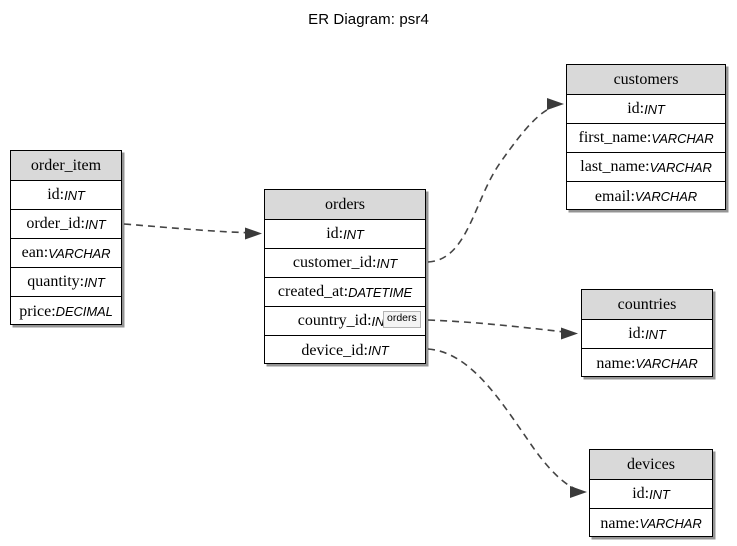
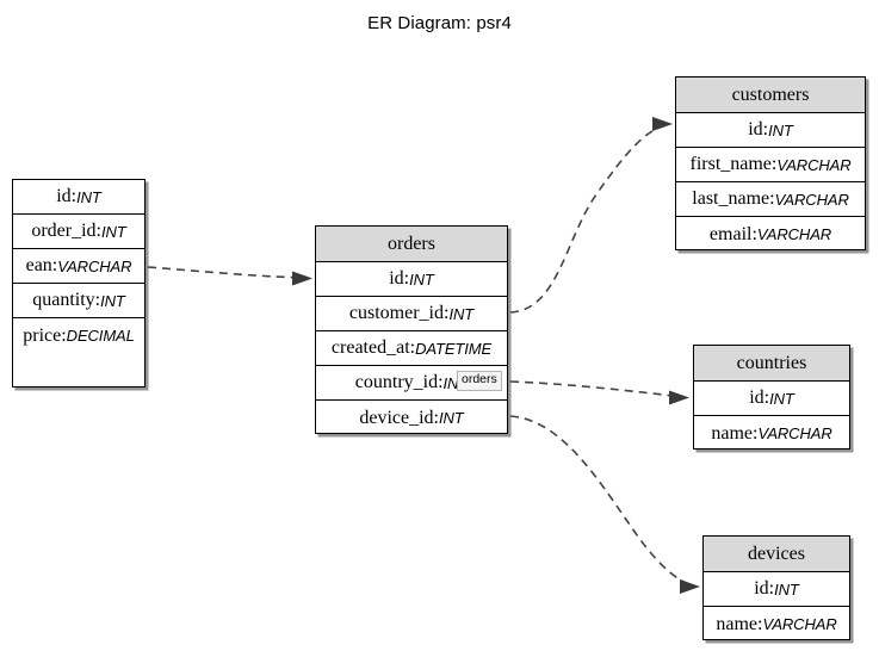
  ER Diagram: psr4
- order_item
  id:
  INT
  order_id:
  INT
  ean:
  VARCHAR
  quantity:
  INT
  price:
  DECIMAL
  orders
  id:
  INT
  customer_id:
  INT
  created_at:
  DATETIME
  country_id:
  device_id:
  INT
  customers
  id:
  INT
  first_name:
  VARCHAR
  last_name:
  VARCHAR
  email:
  VARCHAR
  countries
  id:
  INT
  name:
  VARCHAR
  devices
  id:
  INT
  name:
  VARCHAR
  orders
